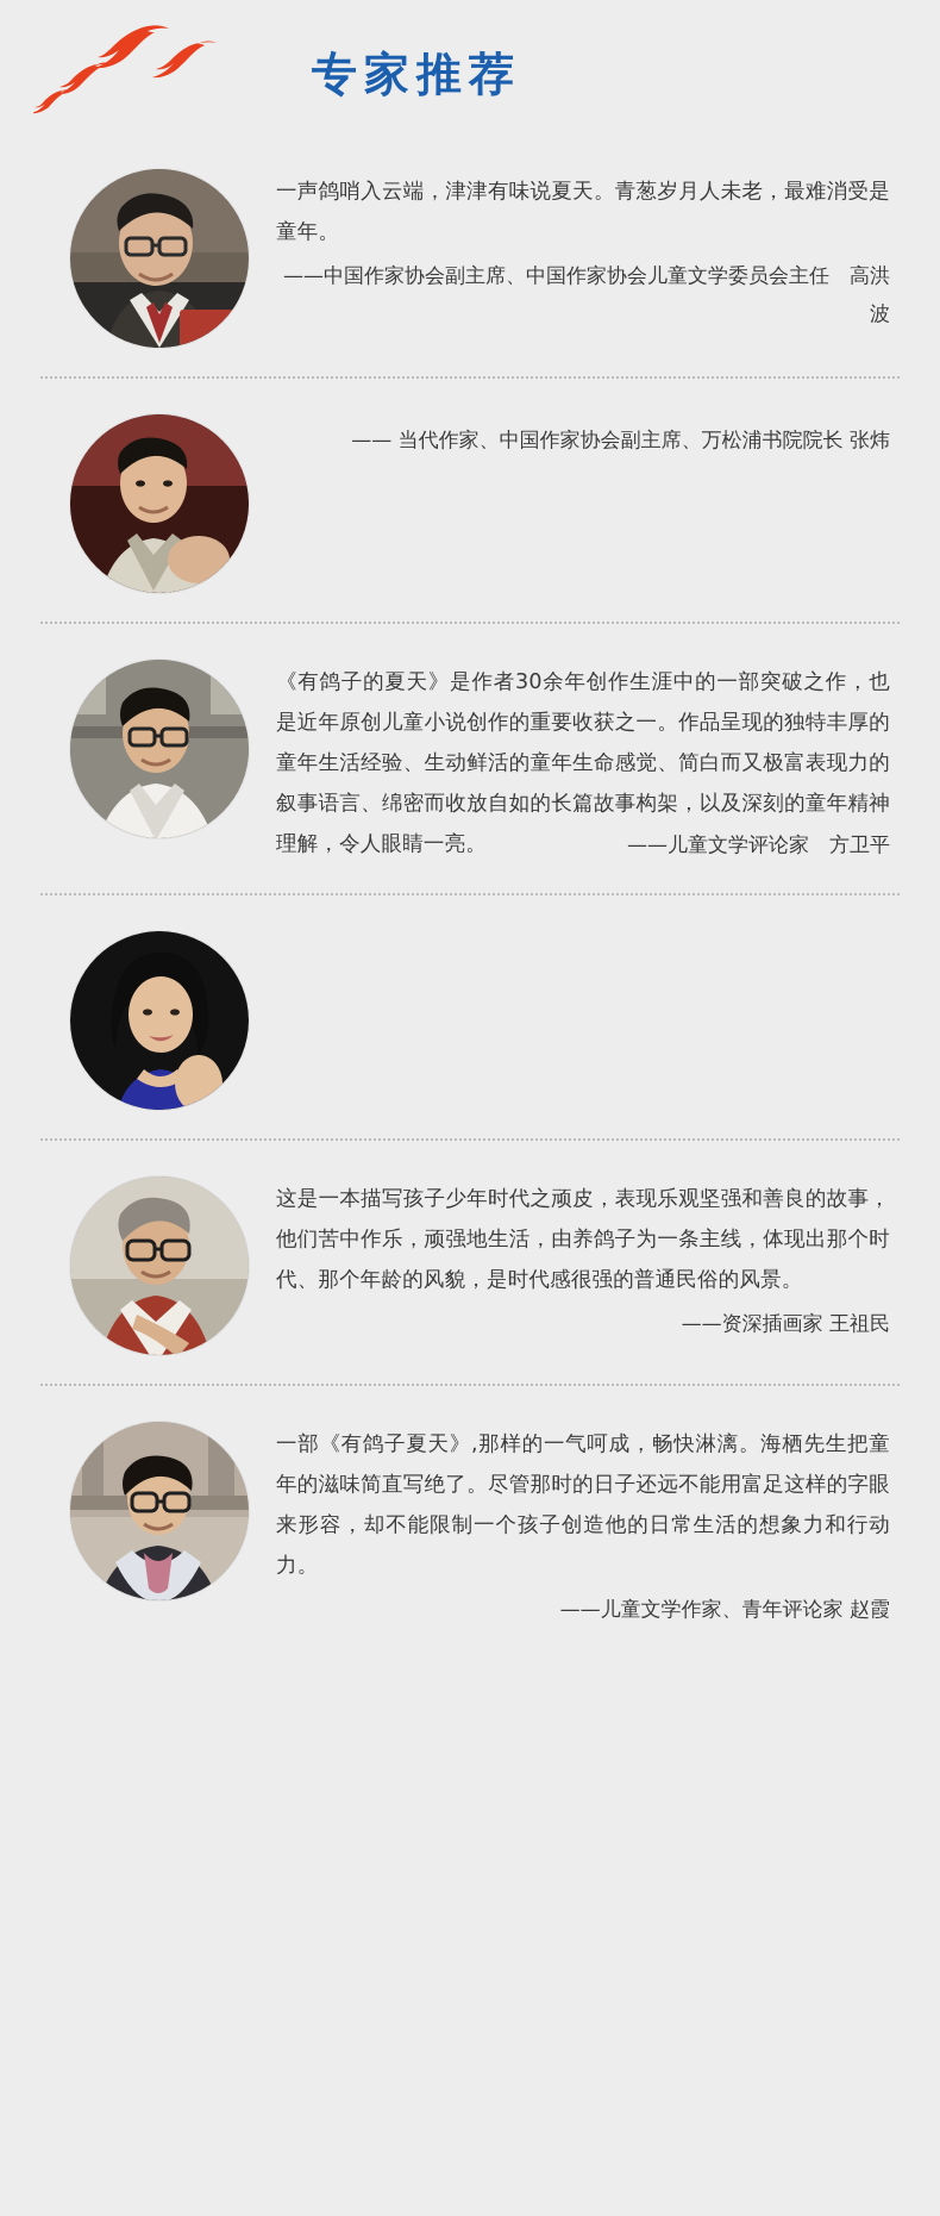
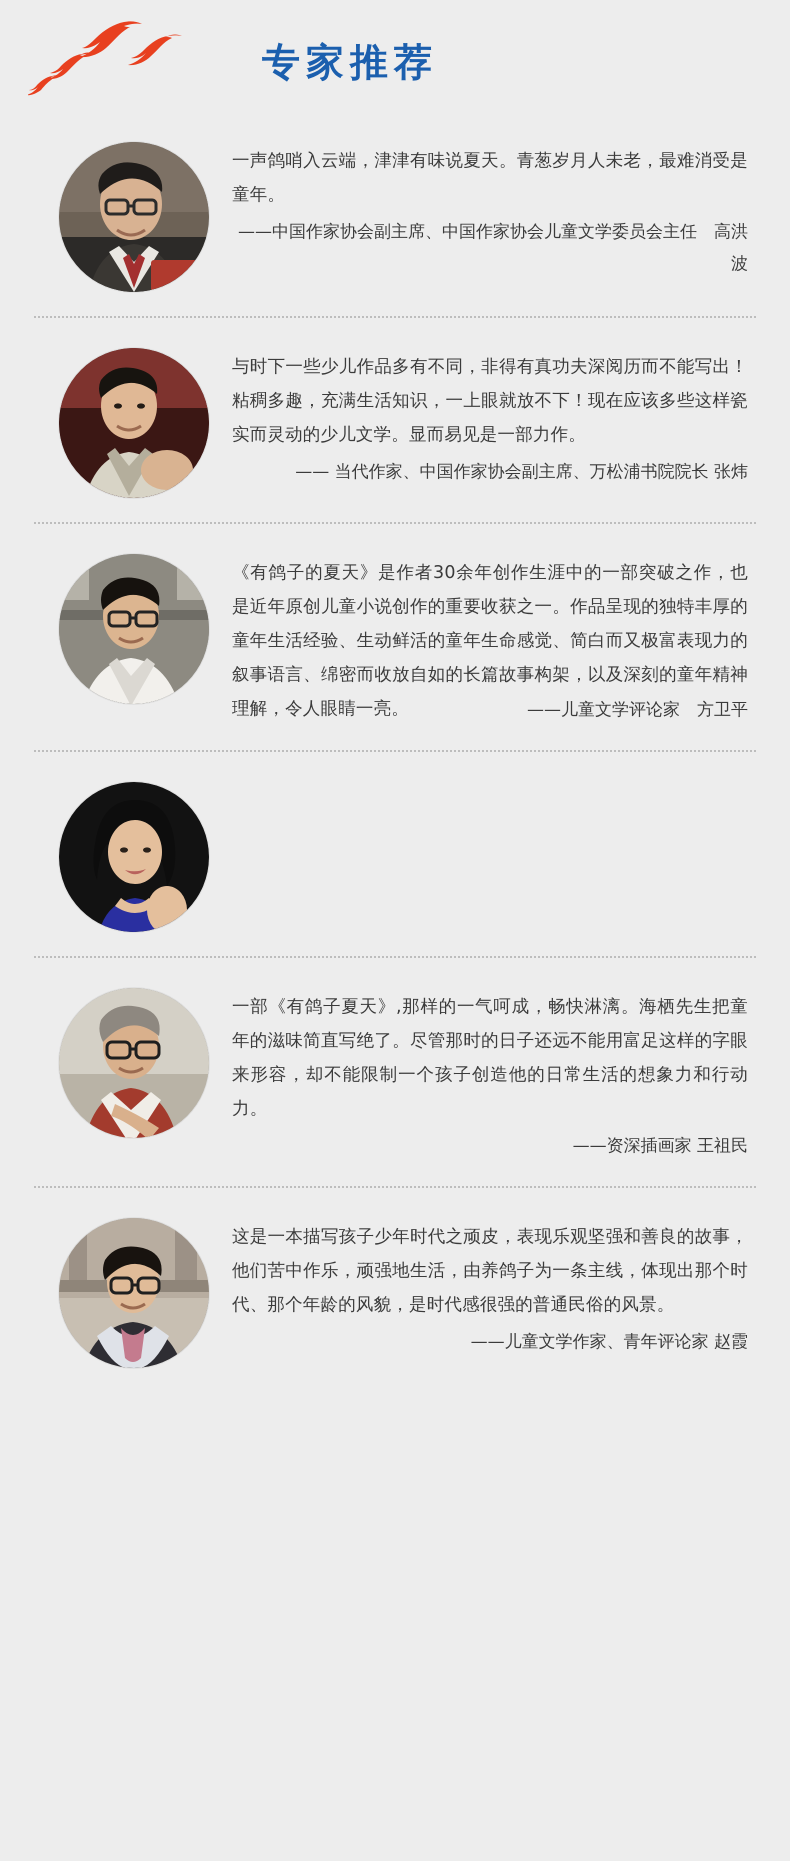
  专家推荐
  一声鸽哨入云端，津津有味说夏天。青葱岁月人未老，最难消受是童年。
  ——中国作家协会副主席、中国作家协会儿童文学委员会主任 高洪波
+ 与时下一些少儿作品多有不同，非得有真功夫深阅历而不能写出！粘稠多趣，充满生活知识，一上眼就放不下！现在应该多些这样瓷实而灵动的少儿文学。显而易见是一部力作。
  —— 当代作家、中国作家协会副主席、万松浦书院院长 张炜
  《有鸽子的夏天》是作者30余年创作生涯中的一部突破之作，也是近年原创儿童小说创作的重要收获之一。作品呈现的独特丰厚的童年生活经验、生动鲜活的童年生命感觉、简白而又极富表现力的叙事语言、绵密而收放自如的长篇故事构架，以及深刻的童年精神理解，令人眼睛一亮。
  ——儿童文学评论家 方卫平
- 这是一本描写孩子少年时代之顽皮，表现乐观坚强和善良的故事，他们苦中作乐，顽强地生活，由养鸽子为一条主线，体现出那个时代、那个年龄的风貌，是时代感很强的普通民俗的风景。
+ 一部《有鸽子夏天》,那样的一气呵成，畅快淋漓。海栖先生把童年的滋味简直写绝了。尽管那时的日子还远不能用富足这样的字眼来形容，却不能限制一个孩子创造他的日常生活的想象力和行动力。
  ——资深插画家 王祖民
- 一部《有鸽子夏天》,那样的一气呵成，畅快淋漓。海栖先生把童年的滋味简直写绝了。尽管那时的日子还远不能用富足这样的字眼来形容，却不能限制一个孩子创造他的日常生活的想象力和行动力。
+ 这是一本描写孩子少年时代之顽皮，表现乐观坚强和善良的故事，他们苦中作乐，顽强地生活，由养鸽子为一条主线，体现出那个时代、那个年龄的风貌，是时代感很强的普通民俗的风景。
  ——儿童文学作家、青年评论家 赵霞
